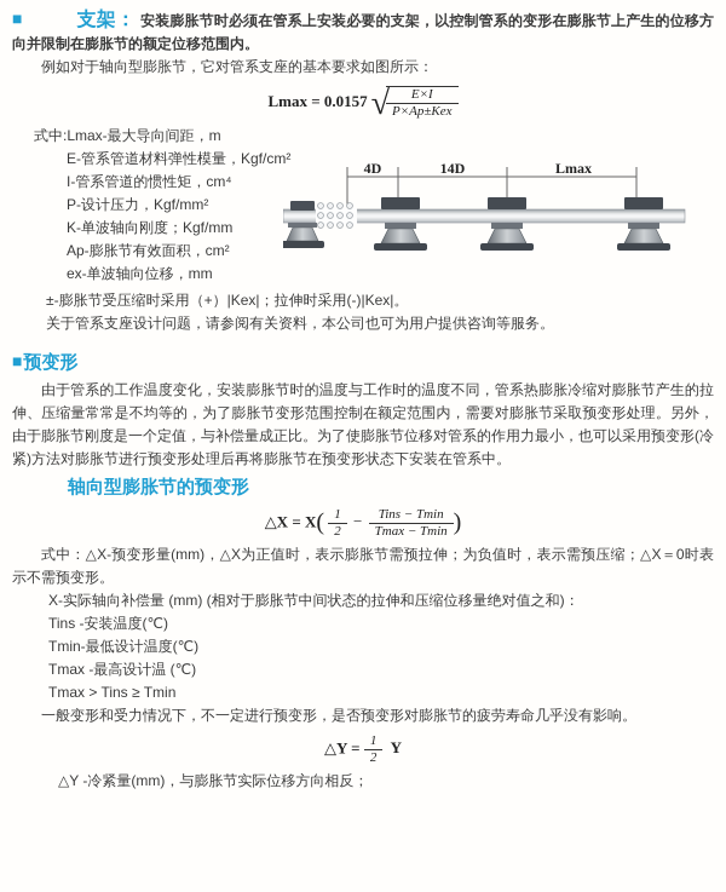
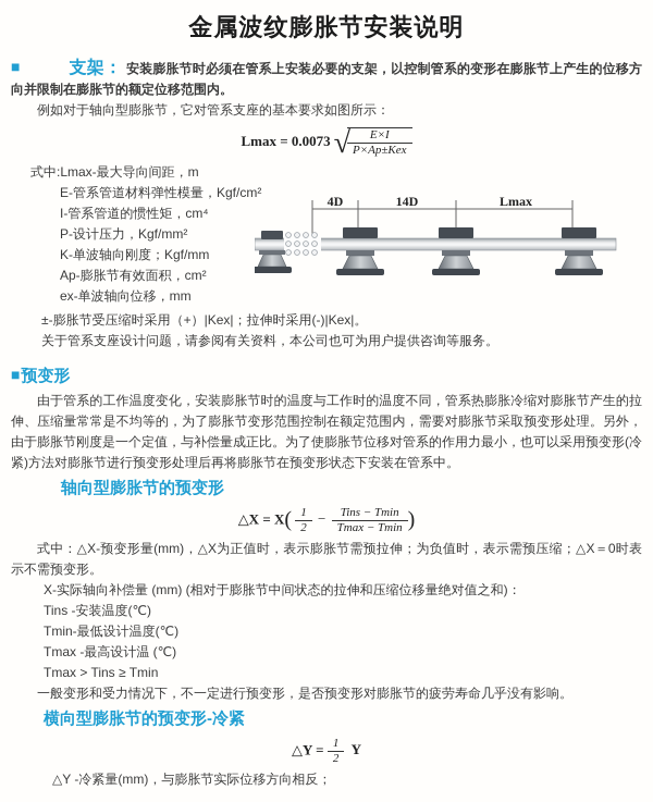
+ 金属波纹膨胀节安装说明
  ■ 支架： 安装膨胀节时必须在管系上安装必要的支架，以控制管系的变形在膨胀节上产生的位移方向并限制在膨胀节的额定位移范围内。
  例如对于轴向型膨胀节，它对管系支座的基本要求如图所示：
- Lmax = 0.0157 √
+ Lmax = 0.0073 √
  E×I
  P×Ap±Kex
  式中:Lmax-最大导向间距，m
  E-管系管道材料弹性模量，Kgf/cm²
  I-管系管道的惯性矩，cm⁴
  P-设计压力，Kgf/mm²
  K-单波轴向刚度；Kgf/mm
  Ap-膨胀节有效面积，cm²
  ex-单波轴向位移，mm
  4D
  14D
  Lmax
  ±-膨胀节受压缩时采用（+）|Kex|；拉伸时采用(-)|Kex|。
  关于管系支座设计问题，请参阅有关资料，本公司也可为用户提供咨询等服务。
  ■预变形
  由于管系的工作温度变化，安装膨胀节时的温度与工作时的温度不同，管系热膨胀冷缩对膨胀节产生的拉伸、压缩量常常是不均等的，为了膨胀节变形范围控制在额定范围内，需要对膨胀节采取预变形处理。另外，由于膨胀节刚度是一个定值，与补偿量成正比。为了使膨胀节位移对管系的作用力最小，也可以采用预变形(冷紧)方法对膨胀节进行预变形处理后再将膨胀节在预变形状态下安装在管系中。
  轴向型膨胀节的预变形
  △X = X(
  1
  2
  −
  Tins − Tmin
  Tmax − Tmin
  )
  式中：△X-预变形量(mm)，△X为正值时，表示膨胀节需预拉伸；为负值时，表示需预压缩；△X＝0时表示不需预变形。
  X-实际轴向补偿量 (mm) (相对于膨胀节中间状态的拉伸和压缩位移量绝对值之和)：
  Tins -安装温度(℃)
  Tmin-最低设计温度(℃)
  Tmax -最高设计温 (℃)
  Tmax > Tins ≥ Tmin
  一般变形和受力情况下，不一定进行预变形，是否预变形对膨胀节的疲劳寿命几乎没有影响。
+ 横向型膨胀节的预变形-冷紧
  △Y =
  1
  2
  Y
  △Y -冷紧量(mm)，与膨胀节实际位移方向相反；
